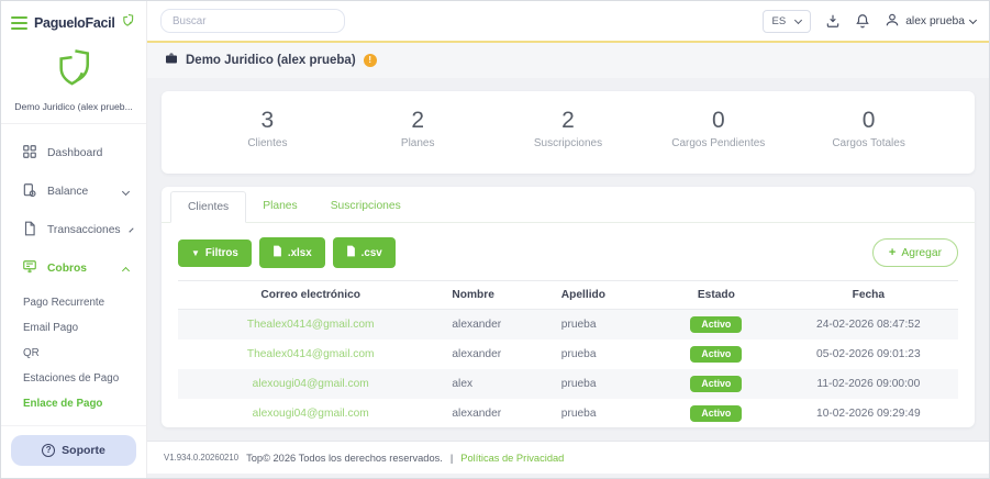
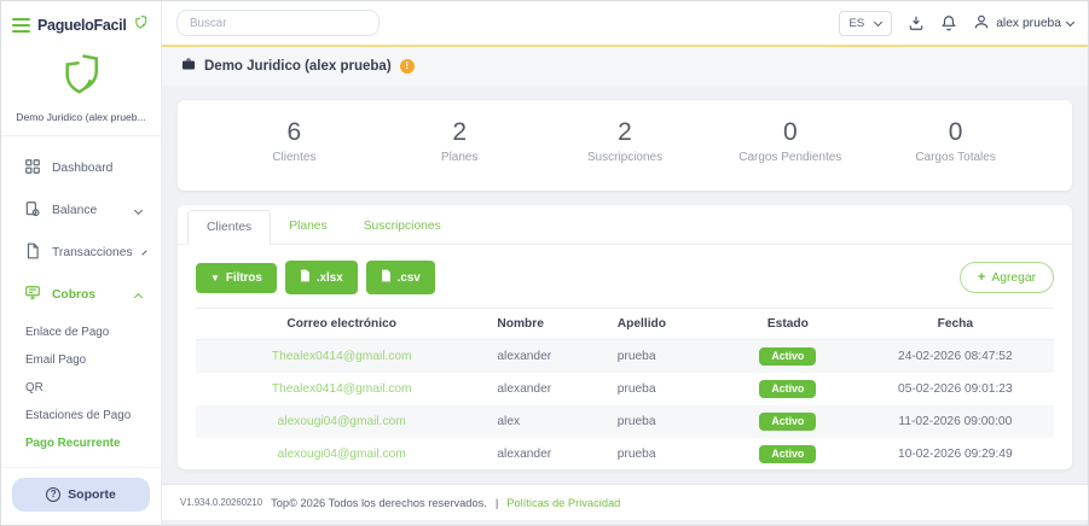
  PagueloFacil
  Demo Juridico (alex prueb...
  Dashboard
  Balance
  Transacciones
  Cobros
- Pago Recurrente
+ Enlace de Pago
  Email Pago
  QR
  Estaciones de Pago
- Enlace de Pago
+ Pago Recurrente
  ?
  Soporte
  Buscar
  ES
  alex prueba
  Demo Juridico (alex prueba)
  !
- 3
+ 6
  Clientes
  2
  Planes
  2
  Suscripciones
  0
  Cargos Pendientes
  0
  Cargos Totales
  Clientes
  Planes
  Suscripciones
  ▼
  Filtros
  .xlsx
  .csv
  +
  Agregar
  Correo electrónico	Nombre	Apellido	Estado	Fecha
  Thealex0414@gmail.com	alexander	prueba	Activo	24-02-2026 08:47:52
  Thealex0414@gmail.com	alexander	prueba	Activo	05-02-2026 09:01:23
  alexougi04@gmail.com	alex	prueba	Activo	11-02-2026 09:00:00
  alexougi04@gmail.com	alexander	prueba	Activo	10-02-2026 09:29:49
  V1.934.0.20260210
  Top© 2026 Todos los derechos reservados.
  |
  Políticas de Privacidad
